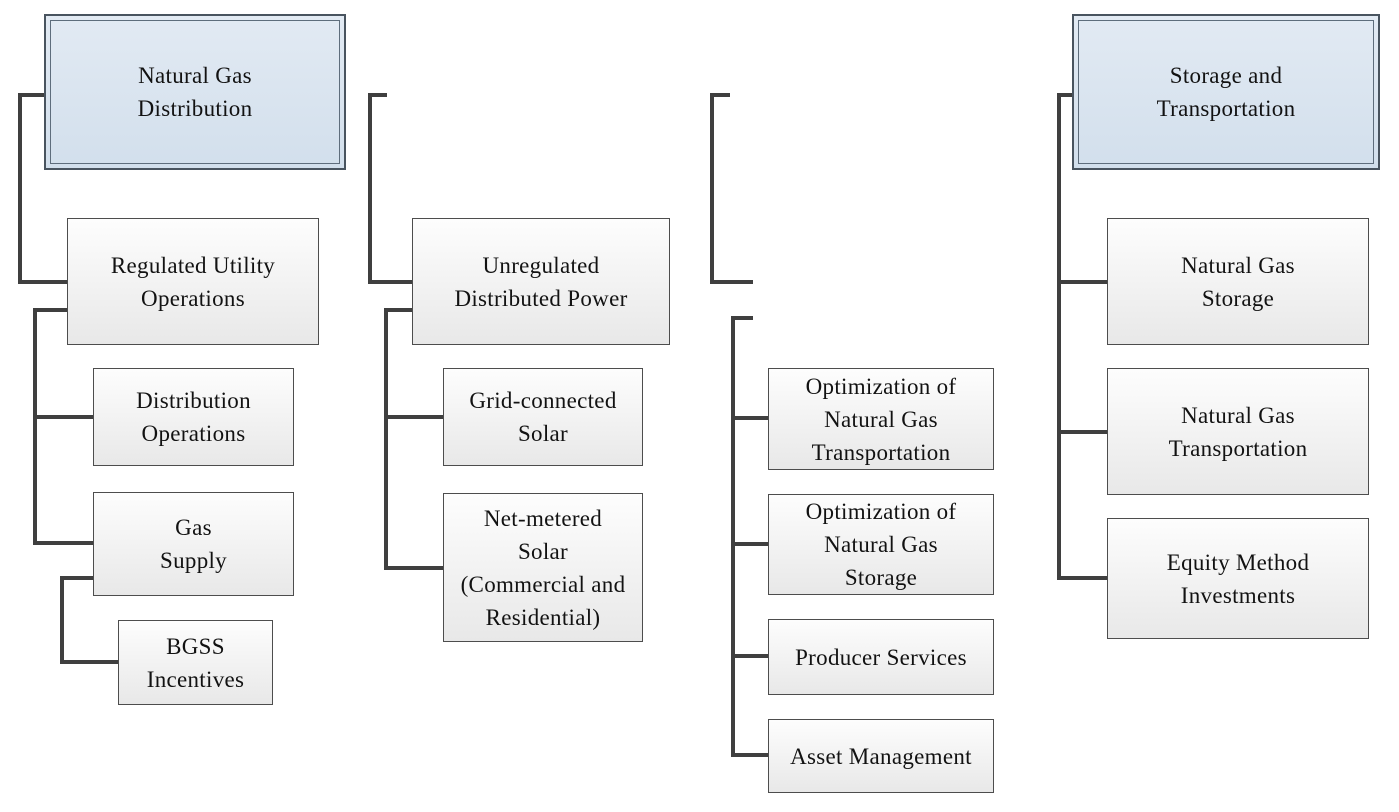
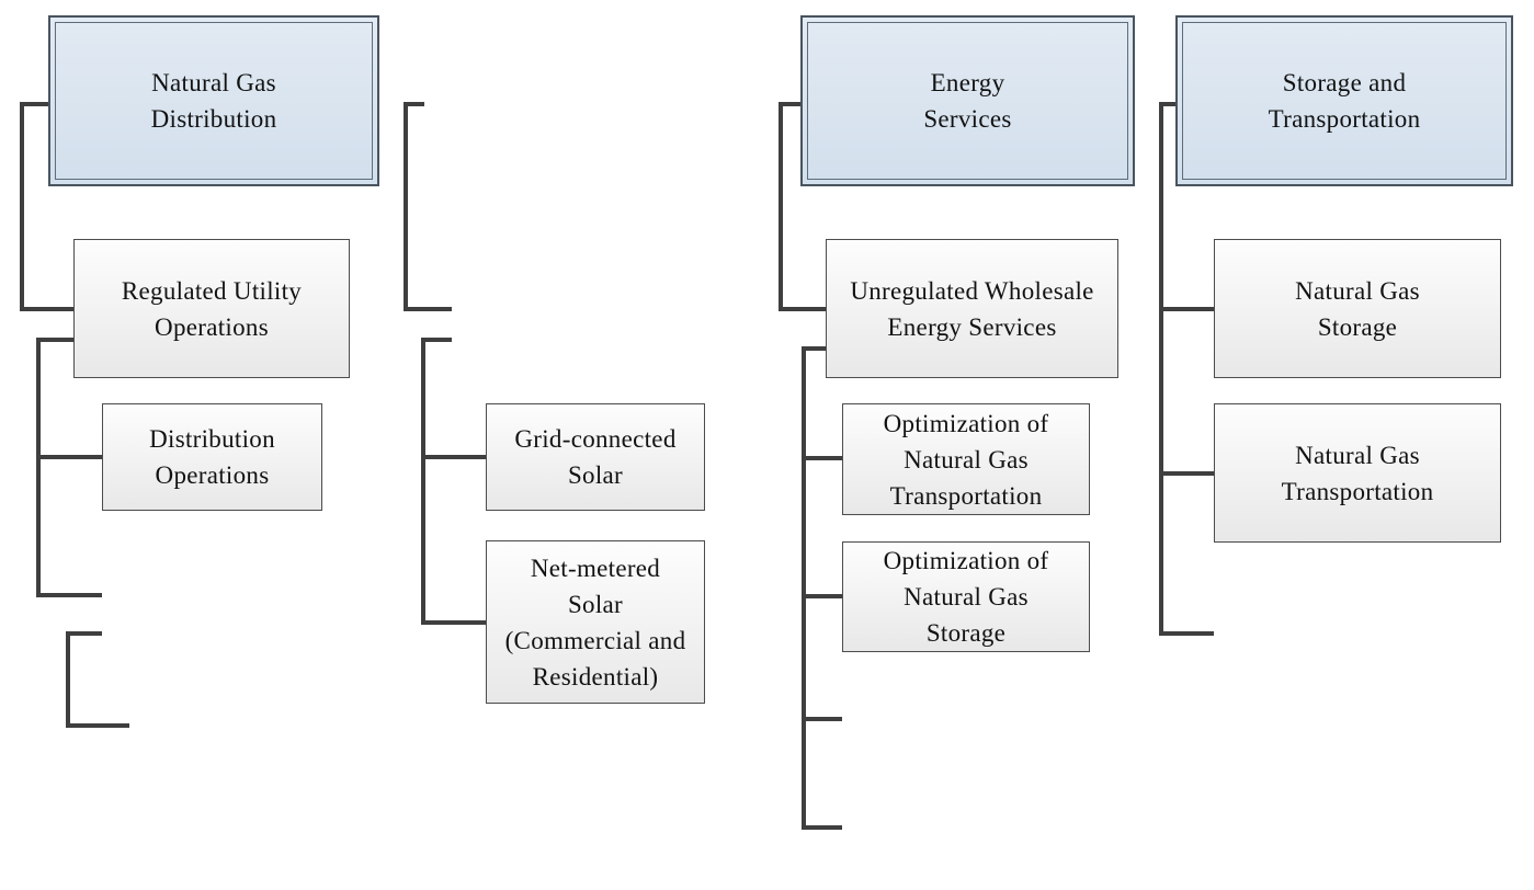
  Natural Gas
  Distribution
  Regulated Utility
  Operations
  Distribution
  Operations
- Gas
- Supply
- BGSS
- Incentives
- Unregulated
- Distributed Power
  Grid-connected
  Solar
  Net-metered
  Solar
  (Commercial and
  Residential)
+ Energy
+ Services
+ Unregulated Wholesale
+ Energy Services
  Optimization of
  Natural Gas
  Transportation
  Optimization of
  Natural Gas
  Storage
- Producer Services
- Asset Management
  Storage and
  Transportation
  Natural Gas
  Storage
  Natural Gas
  Transportation
- Equity Method
- Investments
